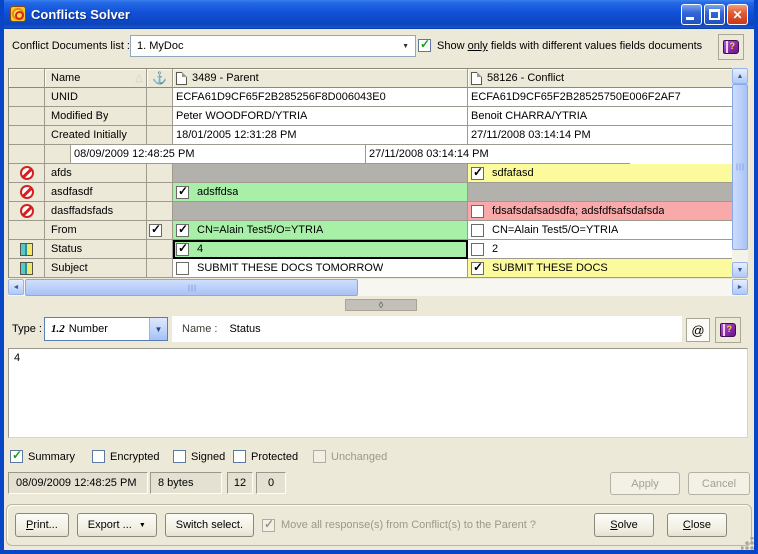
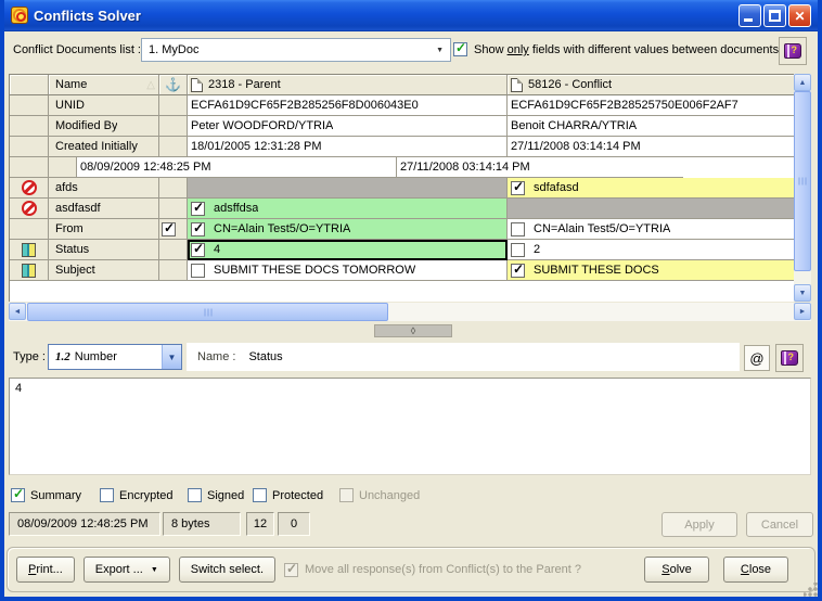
  Conflicts Solver
  ✕
  Conflict Documents list :
  1. MyDoc
  ✓
- Show only fields with different values fields documents
+ Show only fields with different values between documents
  Name
  ⚓
- 3489 - Parent
+ 2318 - Parent
  58126 - Conflict
  UNID
  ECFA61D9CF65F2B285256F8D006043E0
  ECFA61D9CF65F2B28525750E006F2AF7
  Modified By
  Peter WOODFORD/YTRIA
  Benoit CHARRA/YTRIA
  Created Initially
  18/01/2005 12:31:28 PM
  27/11/2008 03:14:14 PM
  08/09/2009 12:48:25 PM
  27/11/2008 03:14:14 PM
  afds
  ✓
  sdfafasd
  asdfasdf
  ✓
  adsffdsa
- dasffadsfads
- fdsafsdafsadsdfa; adsfdfsafsdafsda
  From
  ✓
  ✓
  CN=Alain Test5/O=YTRIA
  CN=Alain Test5/O=YTRIA
  Status
  ✓
  4
  2
  Subject
  SUBMIT THESE DOCS TOMORROW
  ✓
  SUBMIT THESE DOCS
  ◊
  Type :
  1.2
  Number
  ▼
  Name :
  Status
  @
  4
  ✓
  Summary
  Encrypted
  Signed
  Protected
  Unchanged
  08/09/2009 12:48:25 PM
  8 bytes
  12
  0
  Apply
  Cancel
  Print...
  Export ...
  Switch select.
  ✓
  Move all response(s) from Conflict(s) to the Parent ?
  Solve
  Close
